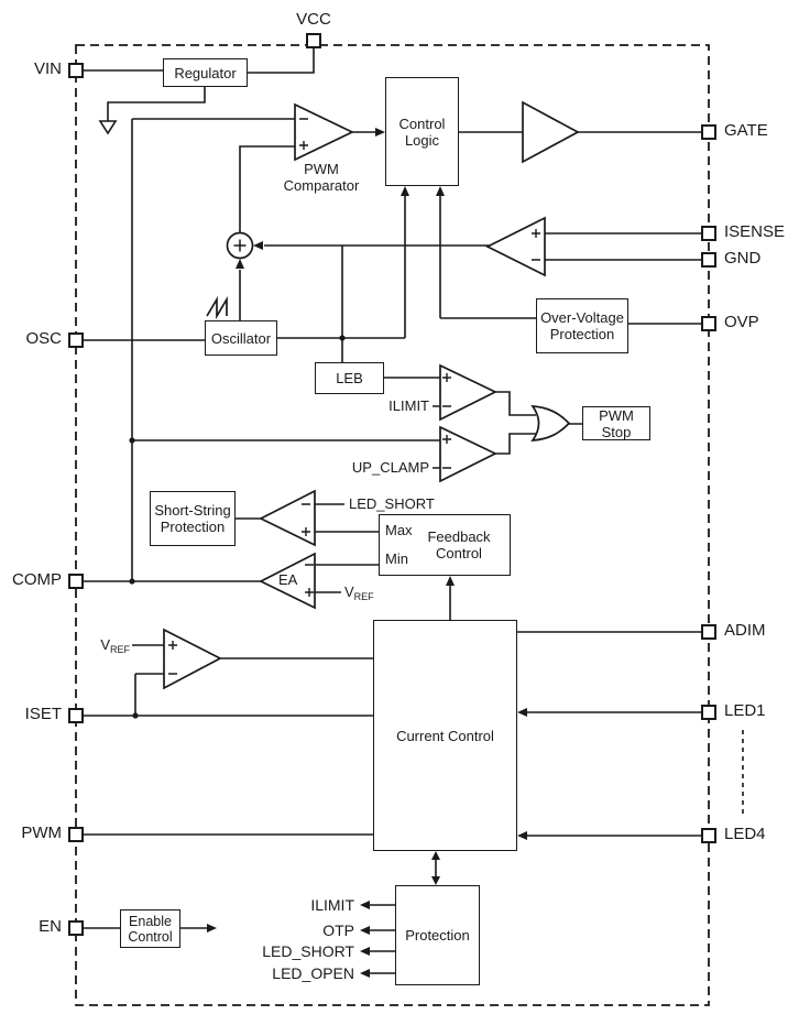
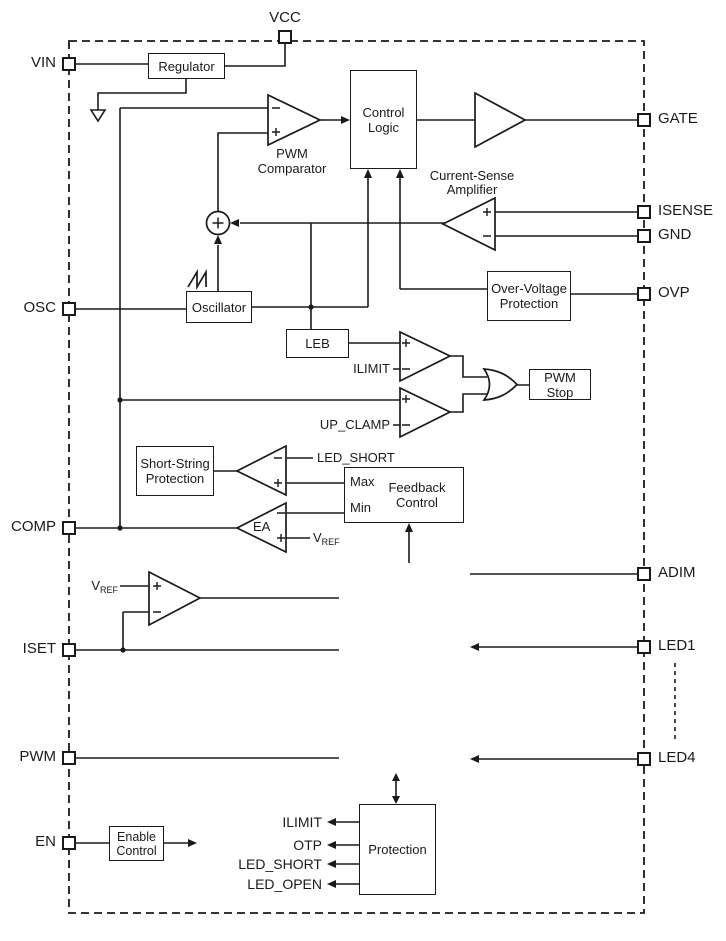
  Regulator
  Control
  Logic
  Oscillator
  LEB
  Over-Voltage
  Protection
  PWM
  Stop
  Short-String
  Protection
  Feedback
  Control
  Max
  Min
- Current Control
  Enable
  Control
  Protection
  VCC
  VIN
  OSC
  COMP
  ISET
  PWM
  EN
  GATE
  ISENSE
  GND
  OVP
  ADIM
  LED1
  LED4
  PWM
  Comparator
+ Current-Sense
+ Amplifier
  ILIMIT
  UP_CLAMP
  LED_SHORT
  EA
  VREF
  VREF
  ILIMIT
  OTP
  LED_SHORT
  LED_OPEN
